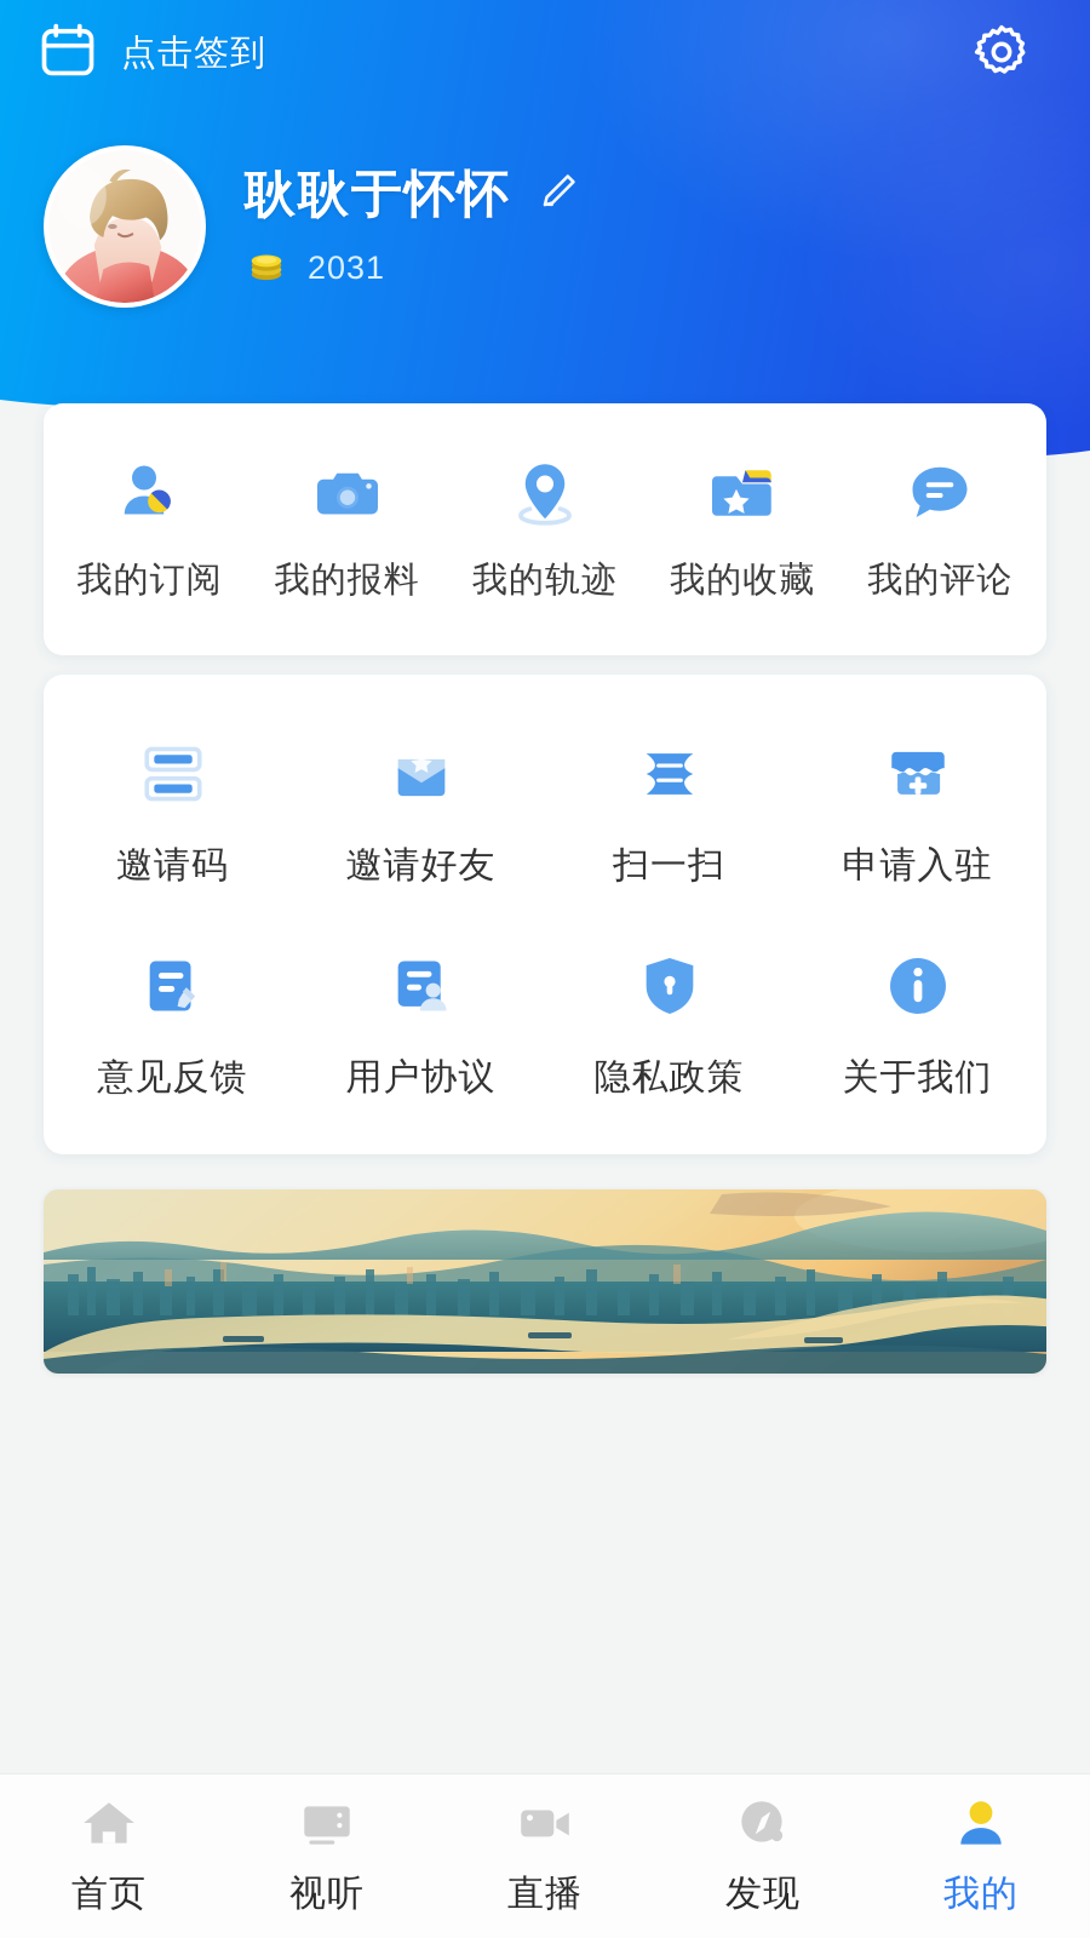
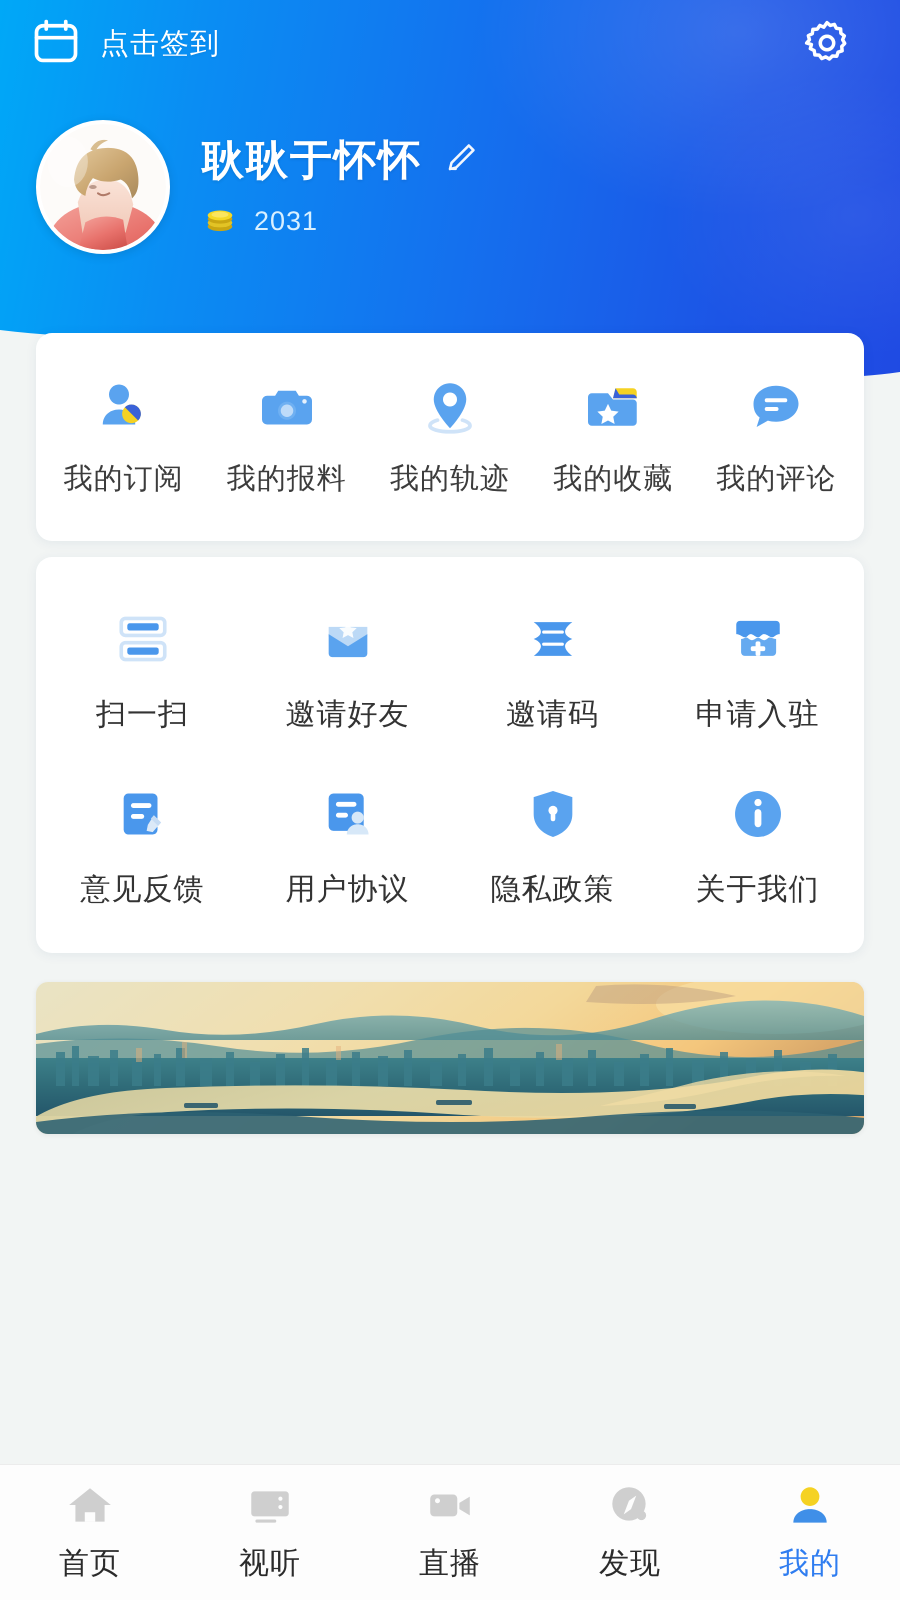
  点击签到
  耿耿于怀怀
  2031
  我的订阅
  我的报料
  我的轨迹
  我的收藏
  我的评论
- 邀请码
+ 扫一扫
  邀请好友
- 扫一扫
+ 邀请码
  申请入驻
  意见反馈
  用户协议
  隐私政策
  关于我们
  首页
  视听
  直播
  发现
  我的
